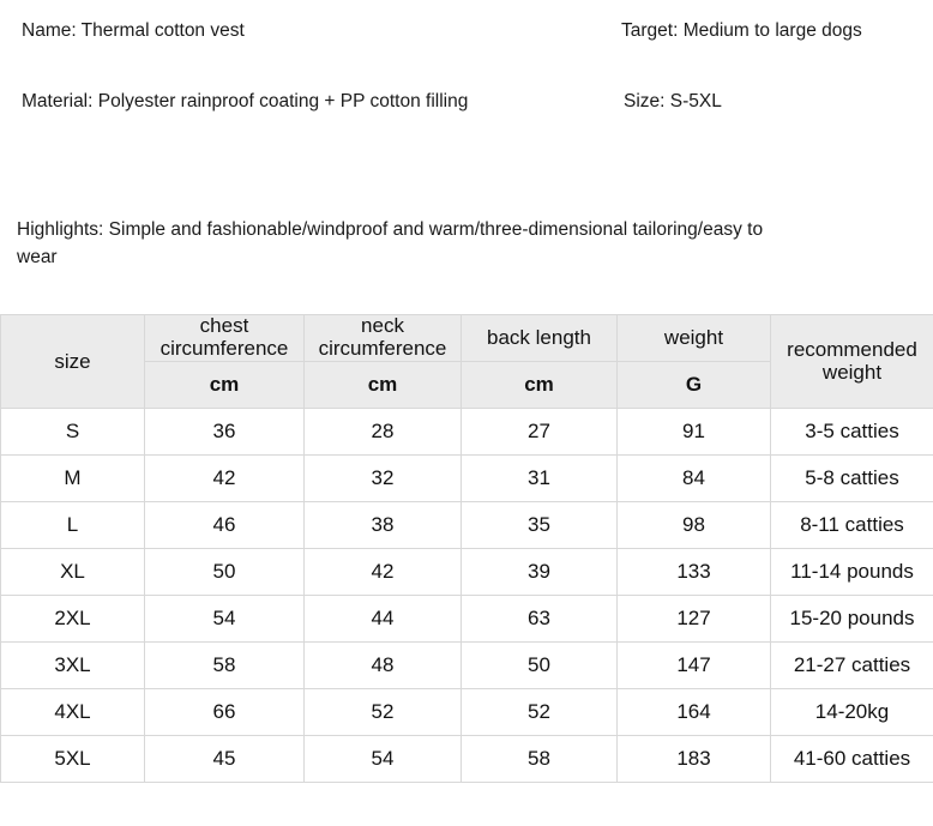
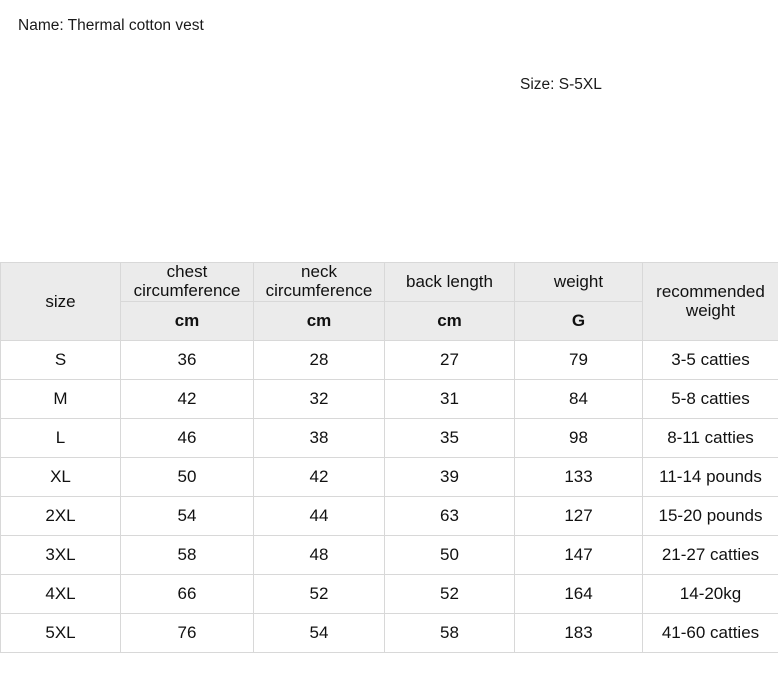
  Name: Thermal cotton vest
- Target: Medium to large dogs
- Material: Polyester rainproof coating + PP cotton filling
  Size: S-5XL
- Highlights: Simple and fashionable/windproof and warm/three-dimensional tailoring/easy to wear
  size	chest circumference	neck circumference	back length	weight	recommended weight
  cm	cm	cm	G
- S	36	28	27	91	3-5 catties
+ S	36	28	27	79	3-5 catties
  M	42	32	31	84	5-8 catties
  L	46	38	35	98	8-11 catties
  XL	50	42	39	133	11-14 pounds
  2XL	54	44	63	127	15-20 pounds
  3XL	58	48	50	147	21-27 catties
  4XL	66	52	52	164	14-20kg
- 5XL	45	54	58	183	41-60 catties
+ 5XL	76	54	58	183	41-60 catties
